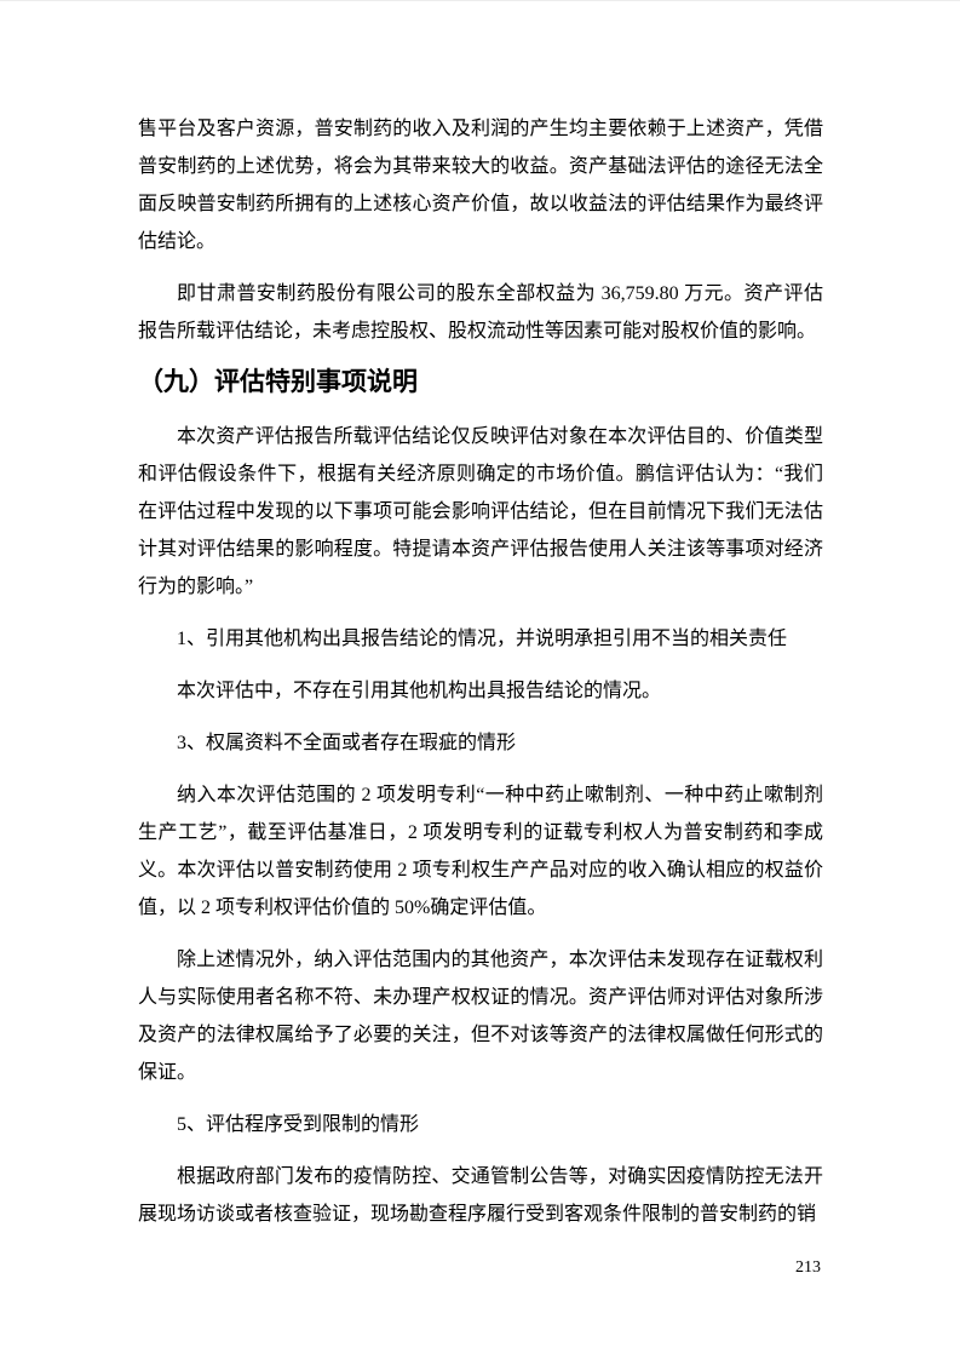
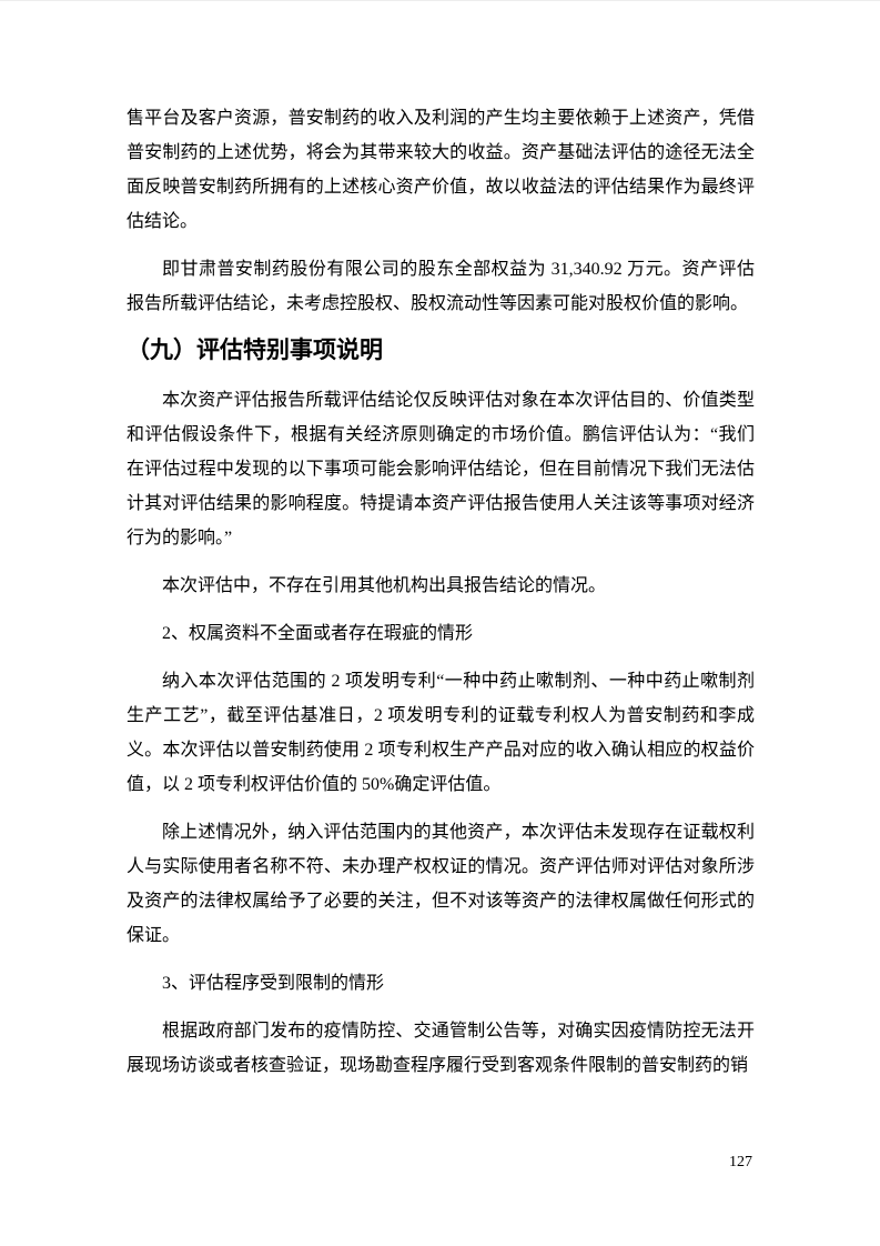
  售平台及客户资源，普安制药的收入及利润的产生均主要依赖于上述资产，凭借普安制药的上述优势，将会为其带来较大的收益。资产基础法评估的途径无法全面反映普安制药所拥有的上述核心资产价值，故以收益法的评估结果作为最终评估结论。
- 即甘肃普安制药股份有限公司的股东全部权益为 36,759.80 万元。资产评估报告所载评估结论，未考虑控股权、股权流动性等因素可能对股权价值的影响。
+ 即甘肃普安制药股份有限公司的股东全部权益为 31,340.92 万元。资产评估报告所载评估结论，未考虑控股权、股权流动性等因素可能对股权价值的影响。
  （九）评估特别事项说明
  本次资产评估报告所载评估结论仅反映评估对象在本次评估目的、价值类型和评估假设条件下，根据有关经济原则确定的市场价值。鹏信评估认为：“我们在评估过程中发现的以下事项可能会影响评估结论，但在目前情况下我们无法估计其对评估结果的影响程度。特提请本资产评估报告使用人关注该等事项对经济行为的影响。”
- 1、引用其他机构出具报告结论的情况，并说明承担引用不当的相关责任
  本次评估中，不存在引用其他机构出具报告结论的情况。
- 3、权属资料不全面或者存在瑕疵的情形
+ 2、权属资料不全面或者存在瑕疵的情形
  纳入本次评估范围的 2 项发明专利“一种中药止嗽制剂、一种中药止嗽制剂生产工艺”，截至评估基准日，2 项发明专利的证载专利权人为普安制药和李成义。本次评估以普安制药使用 2 项专利权生产产品对应的收入确认相应的权益价值，以 2 项专利权评估价值的 50%确定评估值。
  除上述情况外，纳入评估范围内的其他资产，本次评估未发现存在证载权利人与实际使用者名称不符、未办理产权权证的情况。资产评估师对评估对象所涉及资产的法律权属给予了必要的关注，但不对该等资产的法律权属做任何形式的保证。
- 5、评估程序受到限制的情形
+ 3、评估程序受到限制的情形
  根据政府部门发布的疫情防控、交通管制公告等，对确实因疫情防控无法开展现场访谈或者核查验证，现场勘查程序履行受到客观条件限制的普安制药的销
- 213
+ 127
